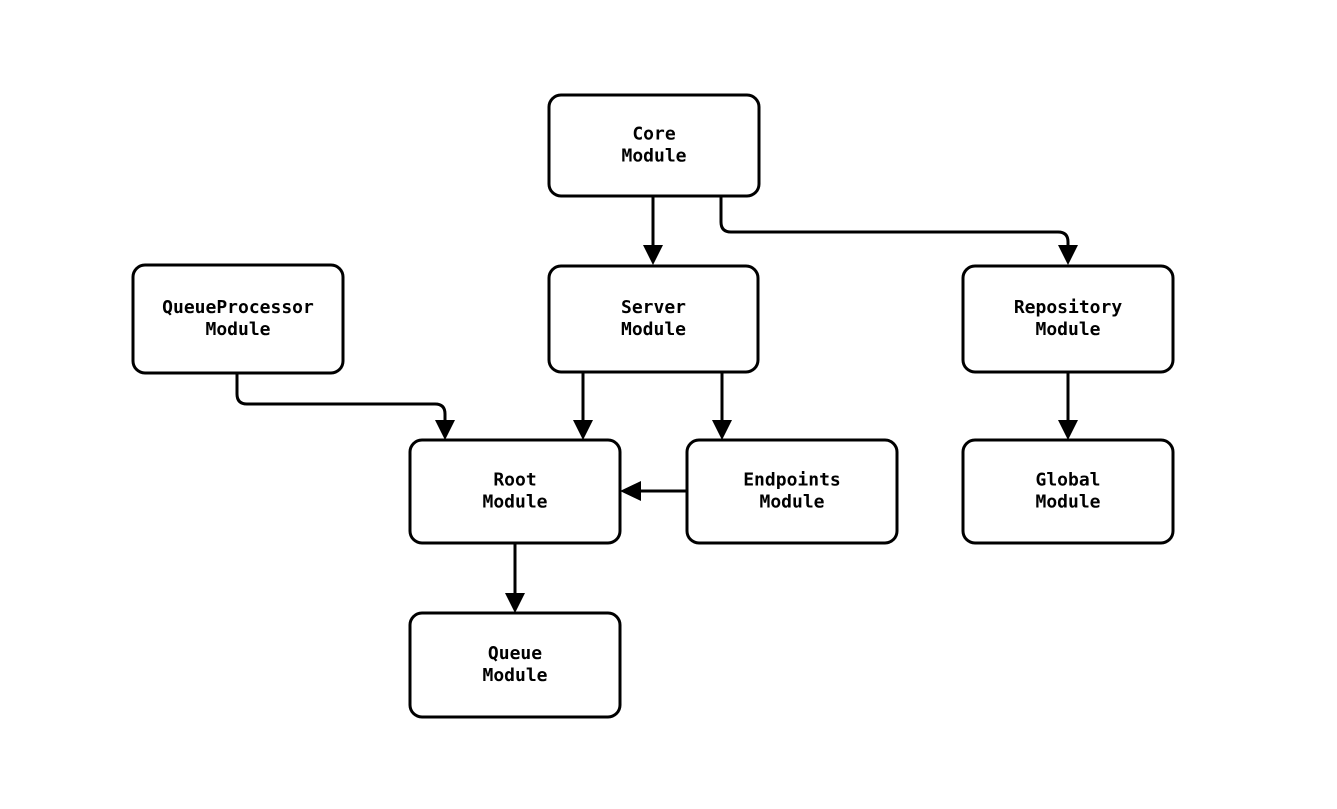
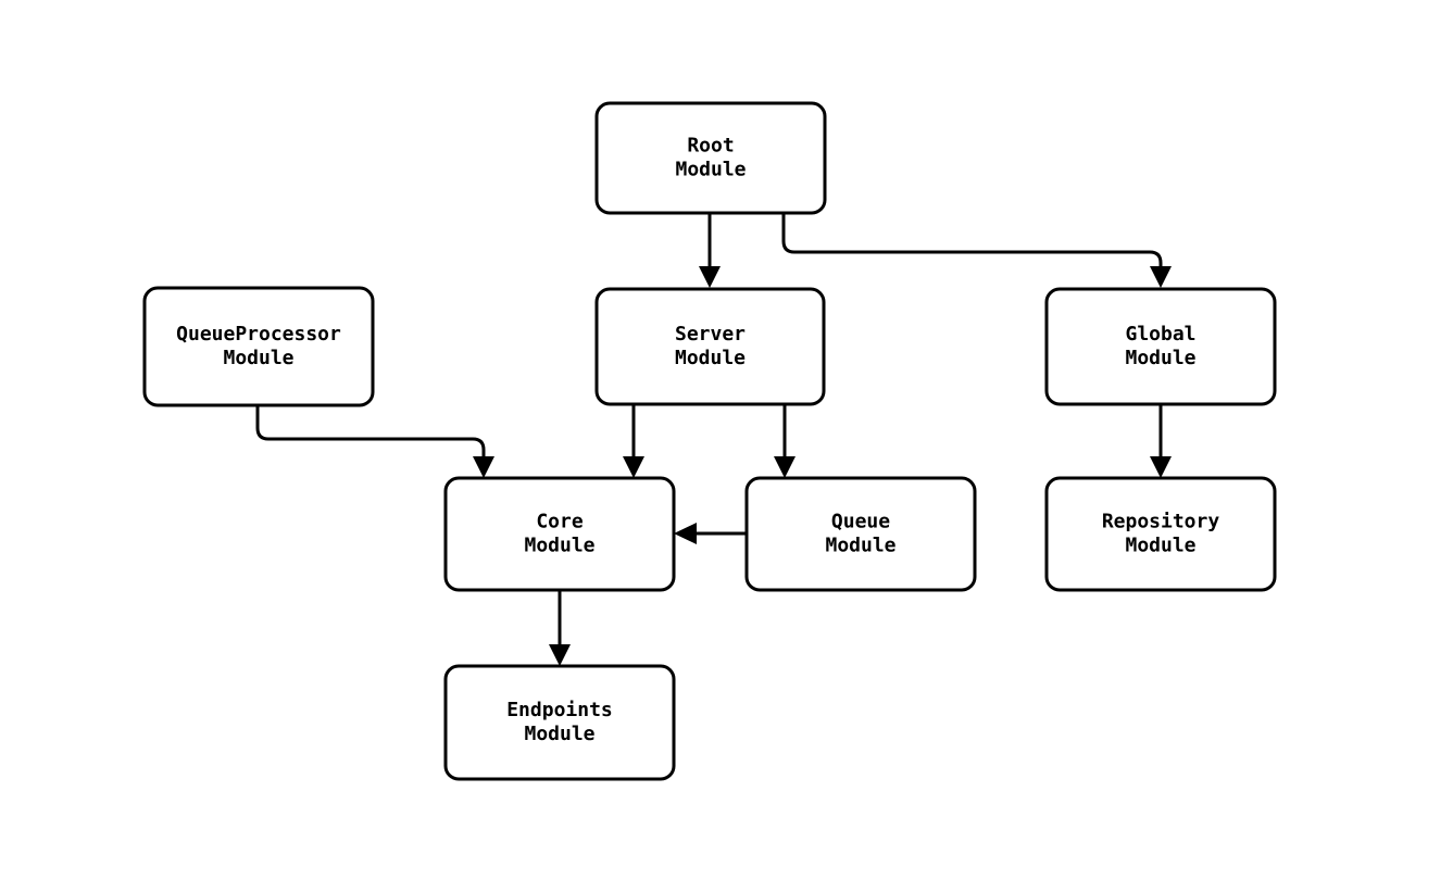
- Core
+ Root
  Module
  QueueProcessor
  Module
  Server
  Module
- Repository
+ Global
  Module
- Root
+ Core
  Module
- Endpoints
+ Queue
  Module
- Global
+ Repository
  Module
- Queue
+ Endpoints
  Module
